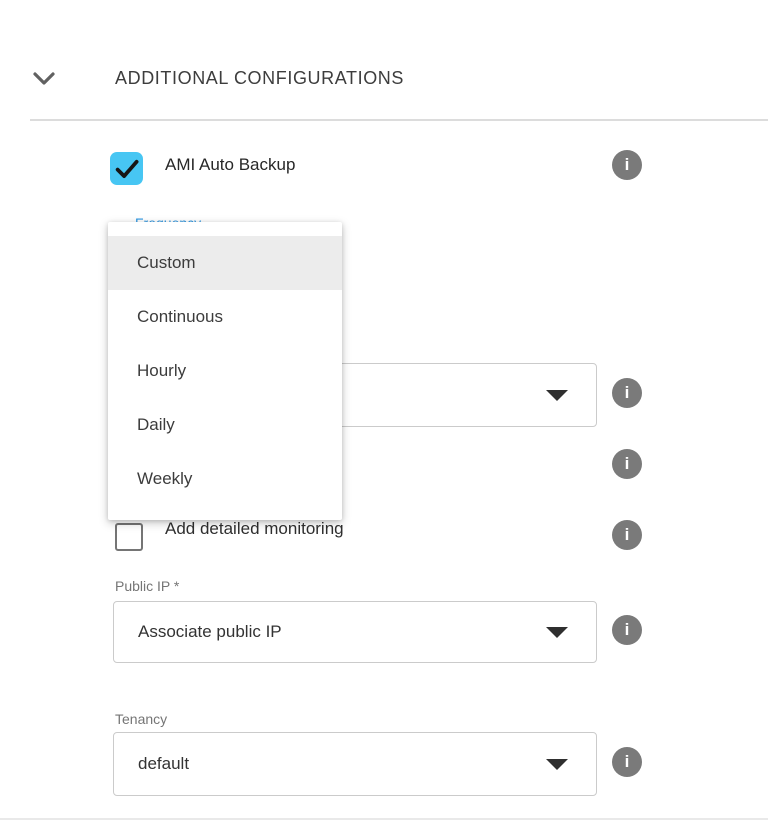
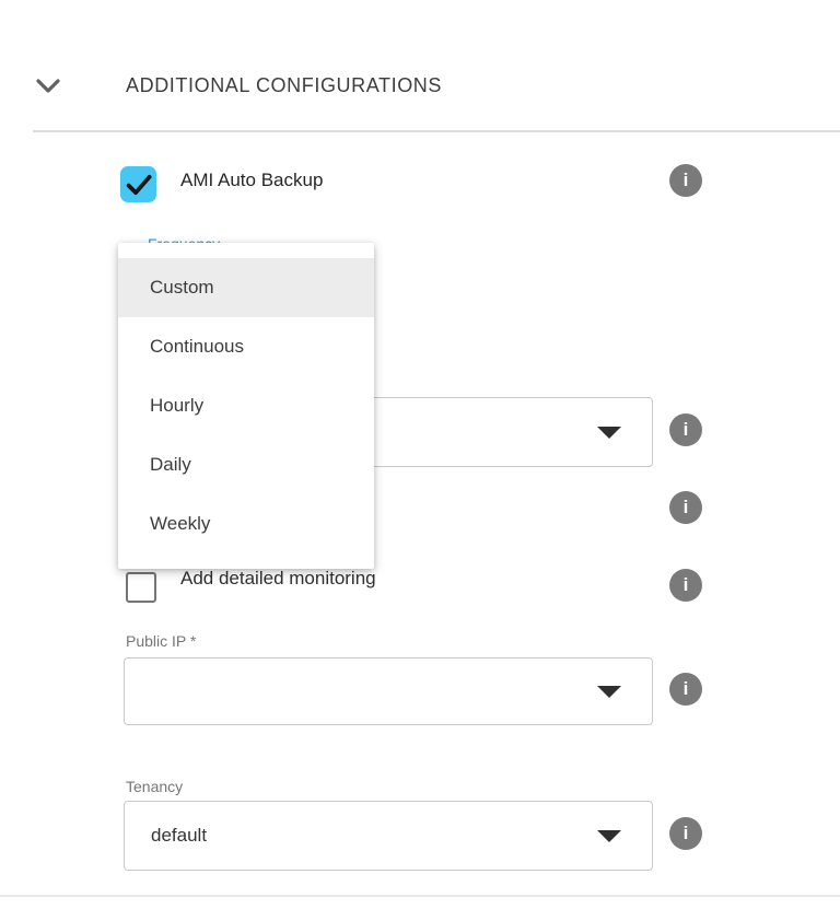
  ADDITIONAL CONFIGURATIONS
  AMI Auto Backup
  i
  i
  i
  Add detailed monitoring
  i
  Custom
  Continuous
  Hourly
  Daily
  Weekly
  Public IP *
- Associate public IP
  i
  Tenancy
  default
  i
